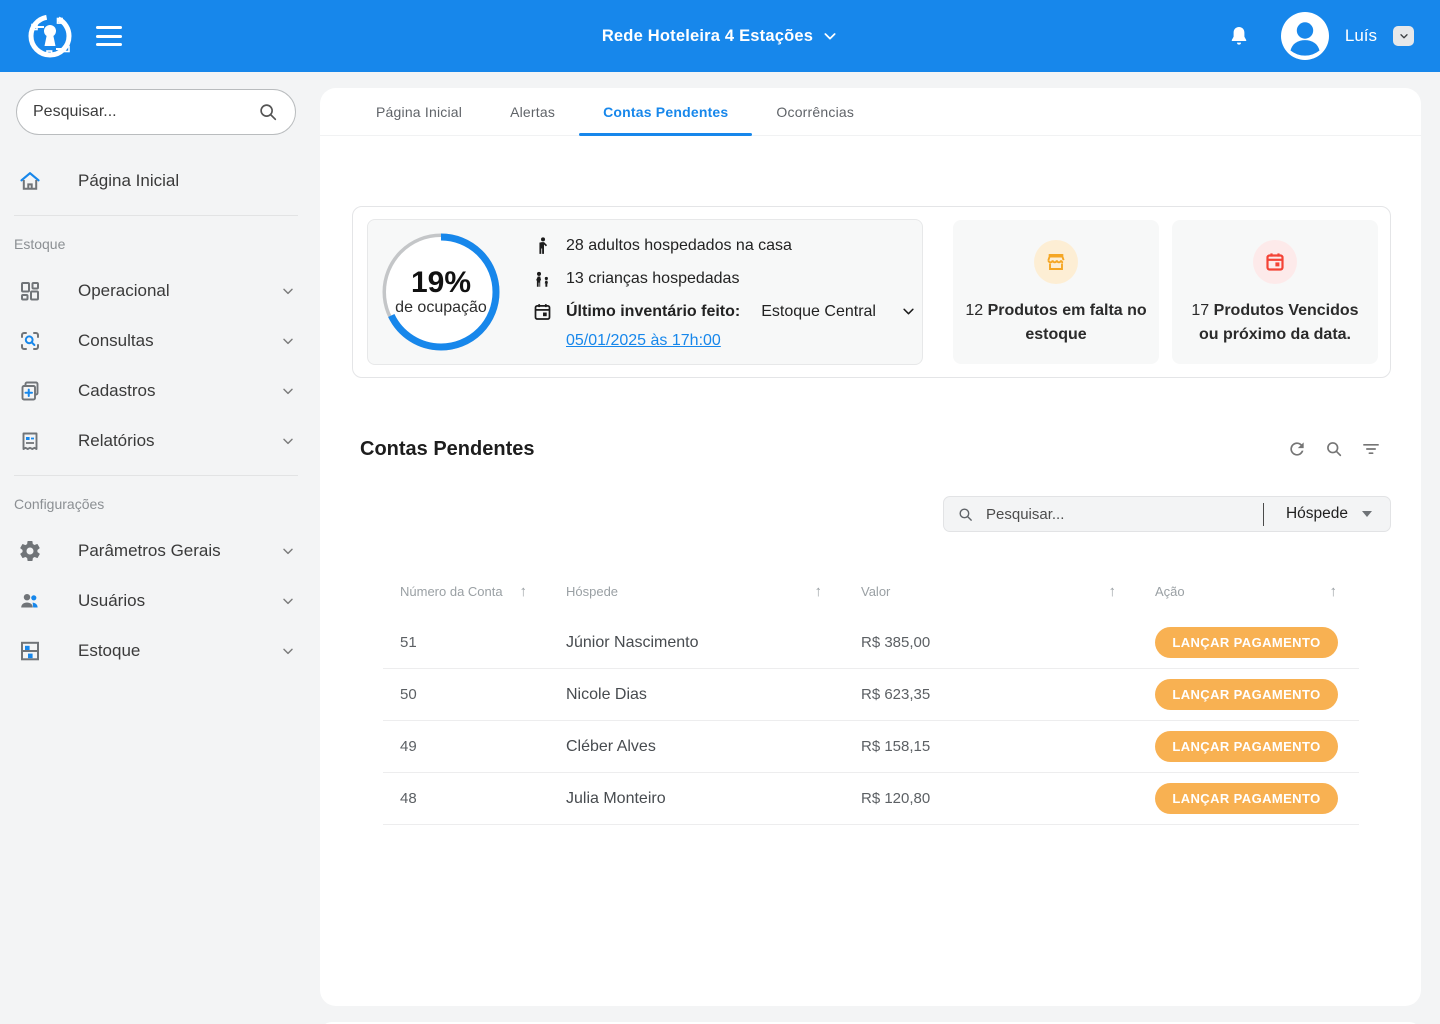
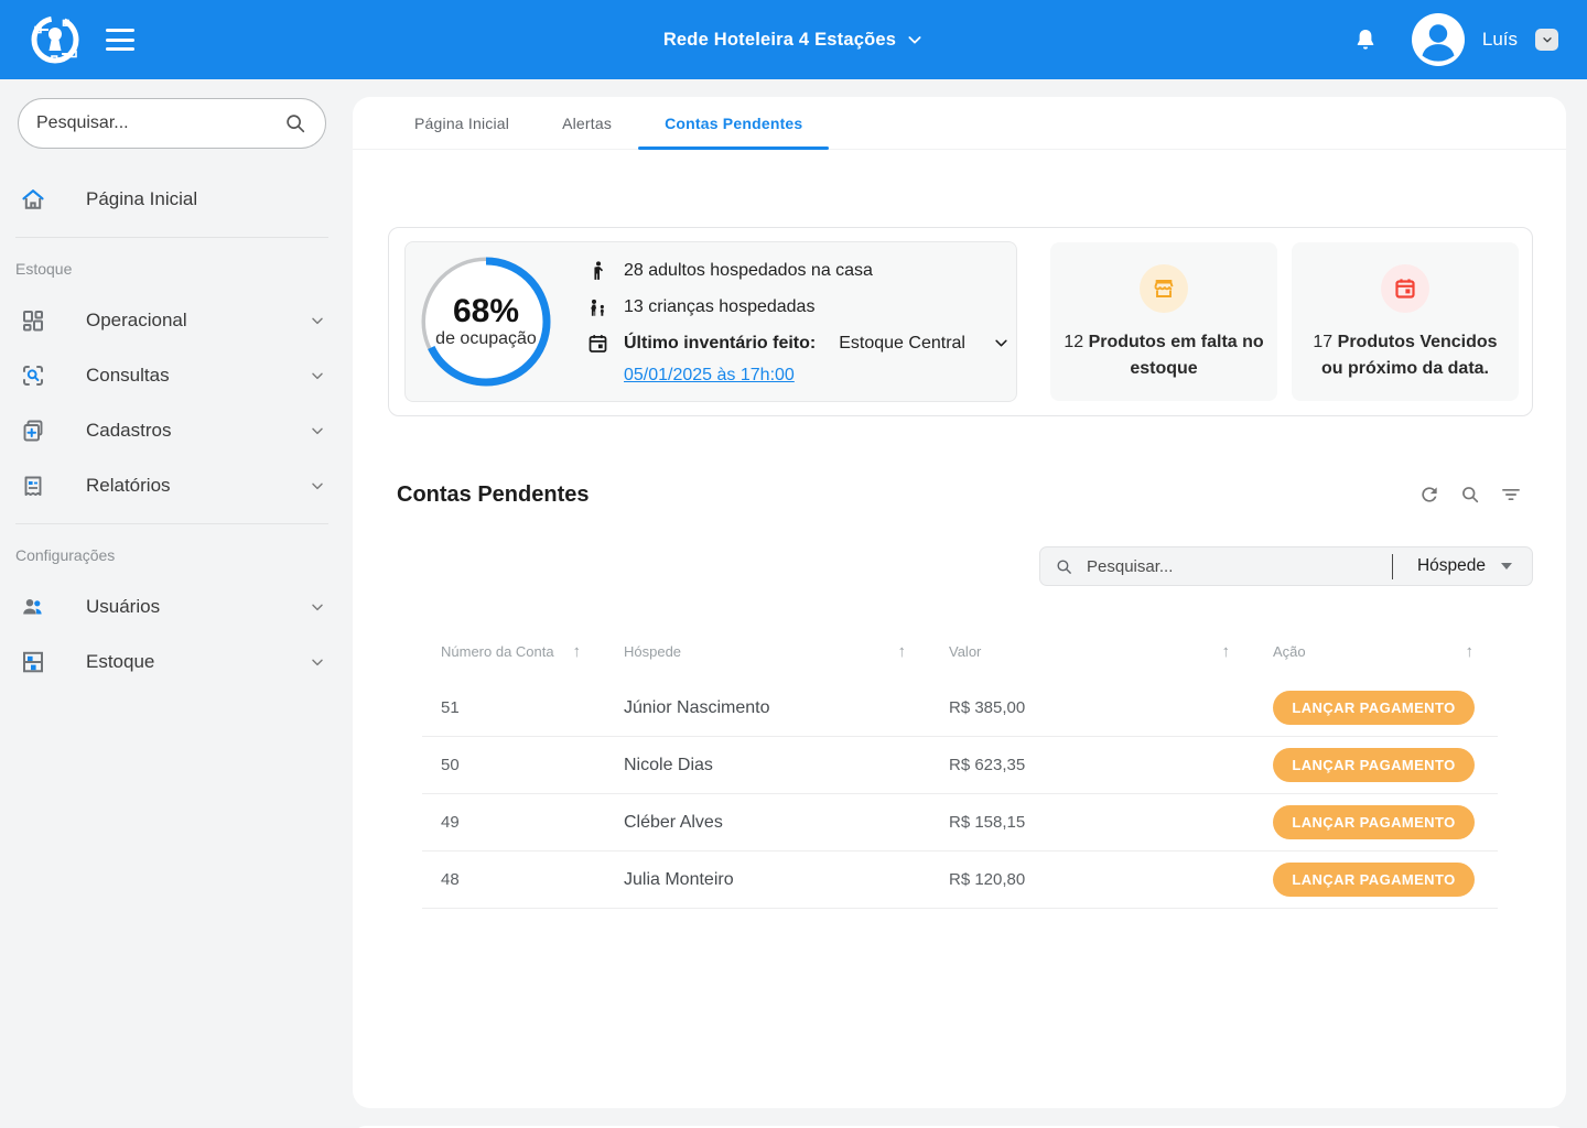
  Rede Hoteleira 4 Estações
  Luís
  Pesquisar...
  Página Inicial
  Estoque
  Operacional
  Consultas
  Cadastros
  Relatórios
  Configurações
- Parâmetros Gerais
  Usuários
  Estoque
  Página Inicial
  Alertas
  Contas Pendentes
- Ocorrências
- 19%
+ 68%
  de ocupação
  28 adultos hospedados na casa
  13 crianças hospedadas
  Último inventário feito:
  Estoque Central
  05/01/2025 às 17h:00
  12 Produtos em falta no estoque
  17 Produtos Vencidos ou próximo da data.
  Contas Pendentes
  Pesquisar...
  Hóspede
  Número da Conta
  ↑
  Hóspede
  ↑
  Valor
  ↑
  Ação
  ↑
  51
  Júnior Nascimento
  R$ 385,00
  LANÇAR PAGAMENTO
  50
  Nicole Dias
  R$ 623,35
  LANÇAR PAGAMENTO
  49
  Cléber Alves
  R$ 158,15
  LANÇAR PAGAMENTO
  48
  Julia Monteiro
  R$ 120,80
  LANÇAR PAGAMENTO
